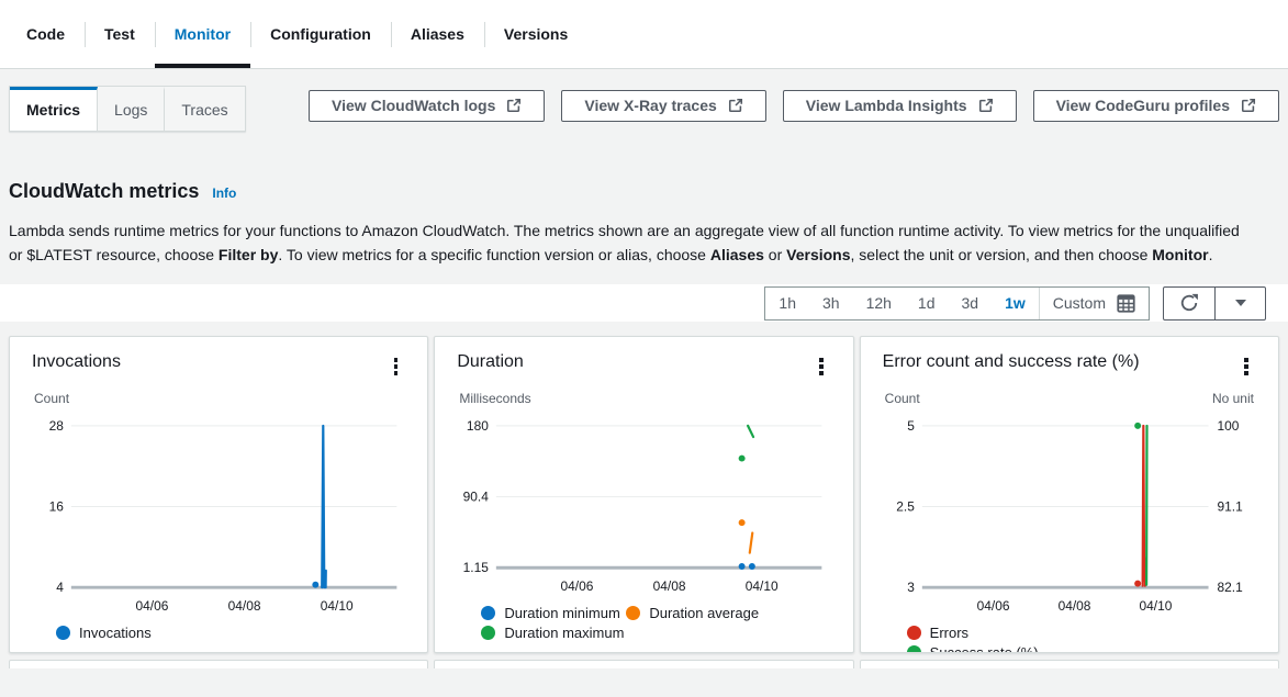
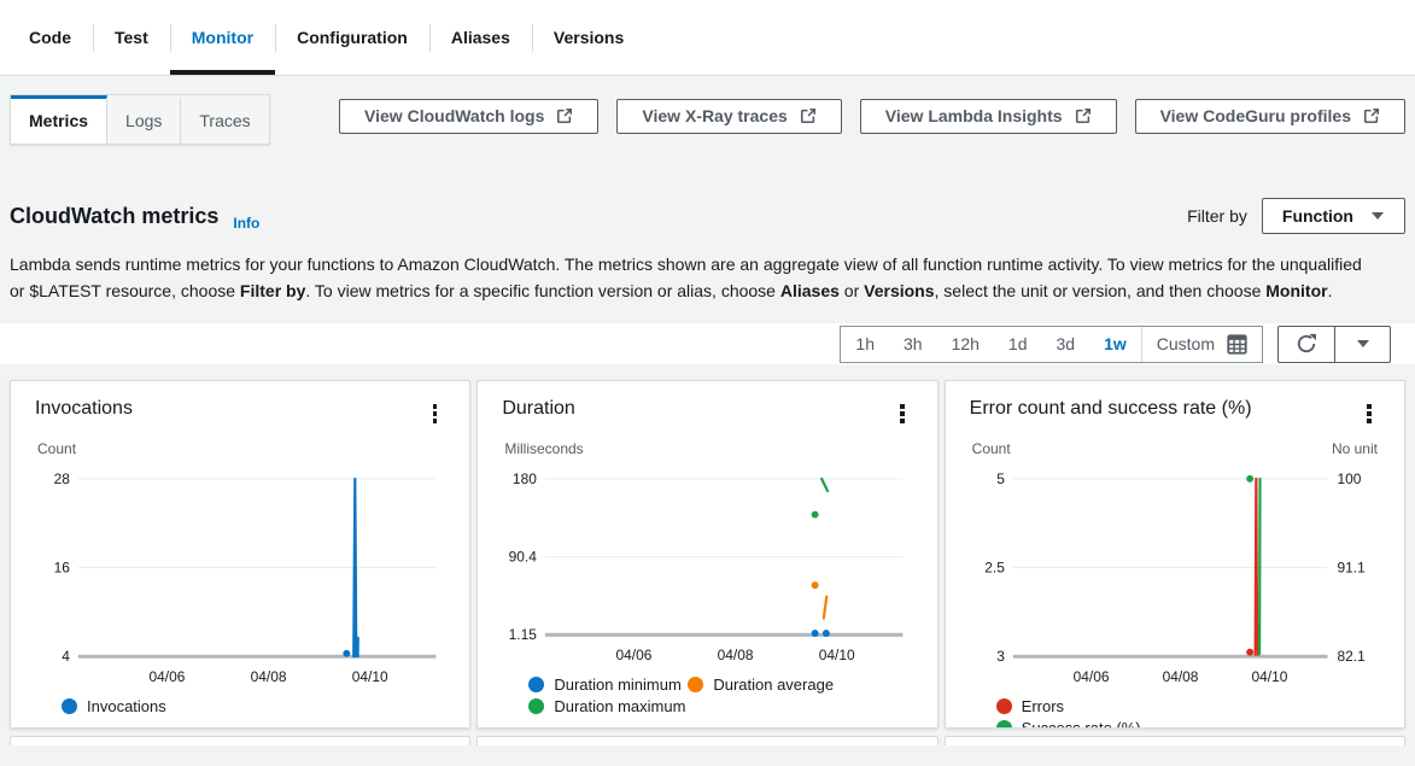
  Code
  Test
  Monitor
  Configuration
  Aliases
  Versions
  Metrics
  Logs
  Traces
  View CloudWatch logs
  View X-Ray traces
  View Lambda Insights
  View CodeGuru profiles
  CloudWatch metrics
  Info
+ Filter by
+ Function
  Lambda sends runtime metrics for your functions to Amazon CloudWatch. The metrics shown are an aggregate view of all function runtime activity. To view metrics for the unqualified or $LATEST resource, choose Filter by. To view metrics for a specific function version or alias, choose Aliases or Versions, select the unit or version, and then choose Monitor.
  1h
  3h
  12h
  1d
  3d
  1w
  Custom
  Invocations
  Count
  28
  16
  4
  04/06
  04/08
  04/10
  Invocations
  Duration
  Milliseconds
  180
  90.4
  1.15
  04/06
  04/08
  04/10
  Duration minimum
  Duration average
  Duration maximum
  Error count and success rate (%)
  Count
  No unit
  5
  100
  2.5
  91.1
  3
  82.1
  04/06
  04/08
  04/10
  Errors
